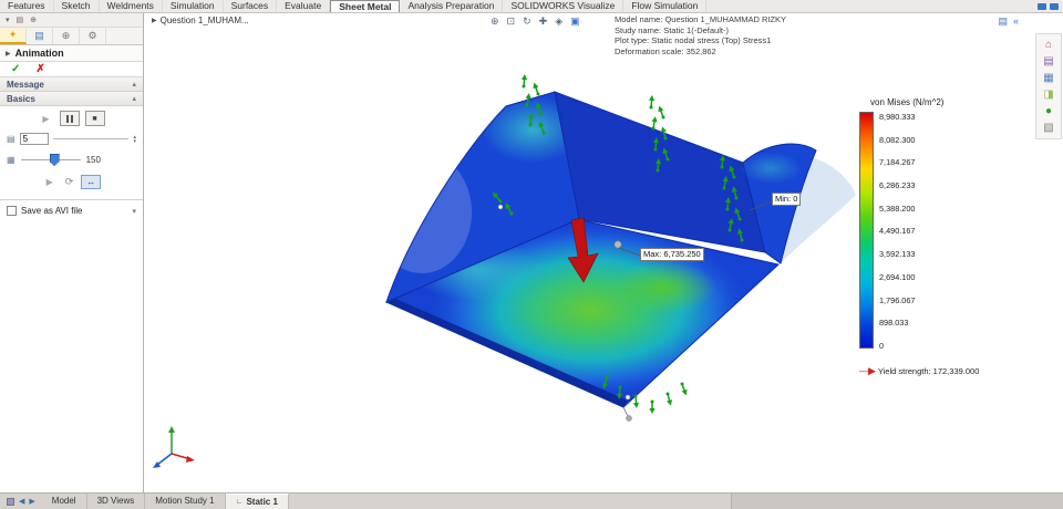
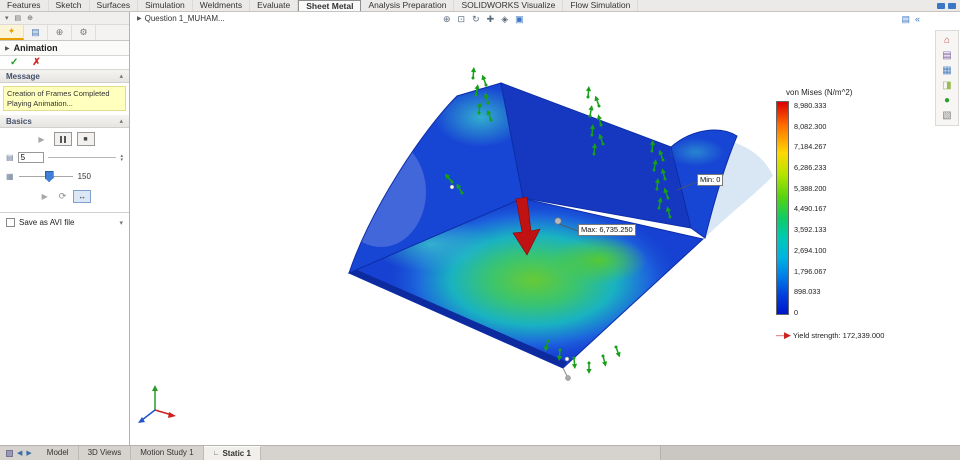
  Features
  Sketch
- Weldments
+ Surfaces
  Simulation
- Surfaces
+ Weldments
  Evaluate
  Sheet Metal
  Analysis Preparation
  SOLIDWORKS Visualize
  Flow Simulation
  ✦
  ▤
  ⊕
  ⚙
  Animation
  ✓
  ✗
  Message
+ Creation of Frames Completed
+ Playing Animation...
  Basics
  ▶
  ▤
  5
  ▦
  150
  ▶
  ⟳
  ↔
  Save as AVI file
  Question 1_MUHAM...
  ⊕
  ⊡
  ↻
  ✚
  ◈
  ▣
- Model name: Question 1_MUHAMMAD RIZKY
- Study name: Static 1(-Default-)
- Plot type: Static nodal stress (Top) Stress1
- Deformation scale: 352,862
  ▤
  «
  ⌂
  ▤
  ▦
  ◨
  ●
  ▧
  von Mises (N/m^2)
  8,980.333
  8,082.300
  7,184.267
  6,286.233
  5,388.200
  4,490.167
  3,592.133
  2,694.100
  1,796.067
  898.033
  0
  —▶
  Yield strength: 172,339.000
  Max: 6,735.250
  Min: 0
  Model
  3D Views
  Motion Study 1
  Static 1
